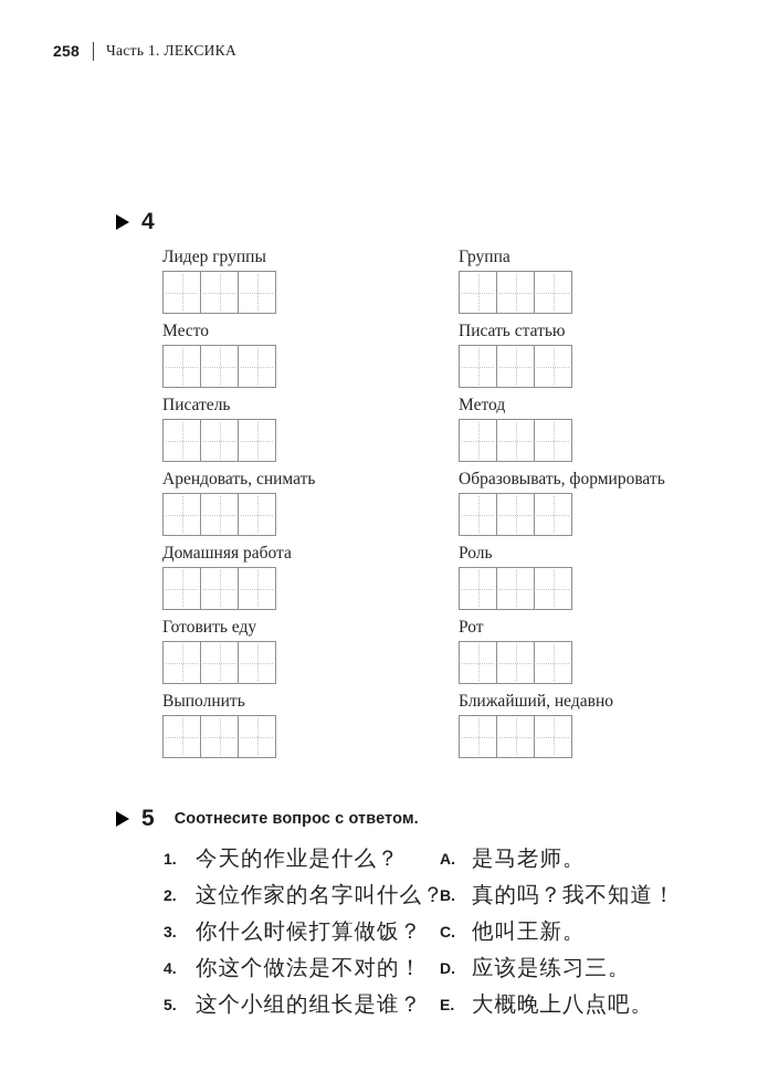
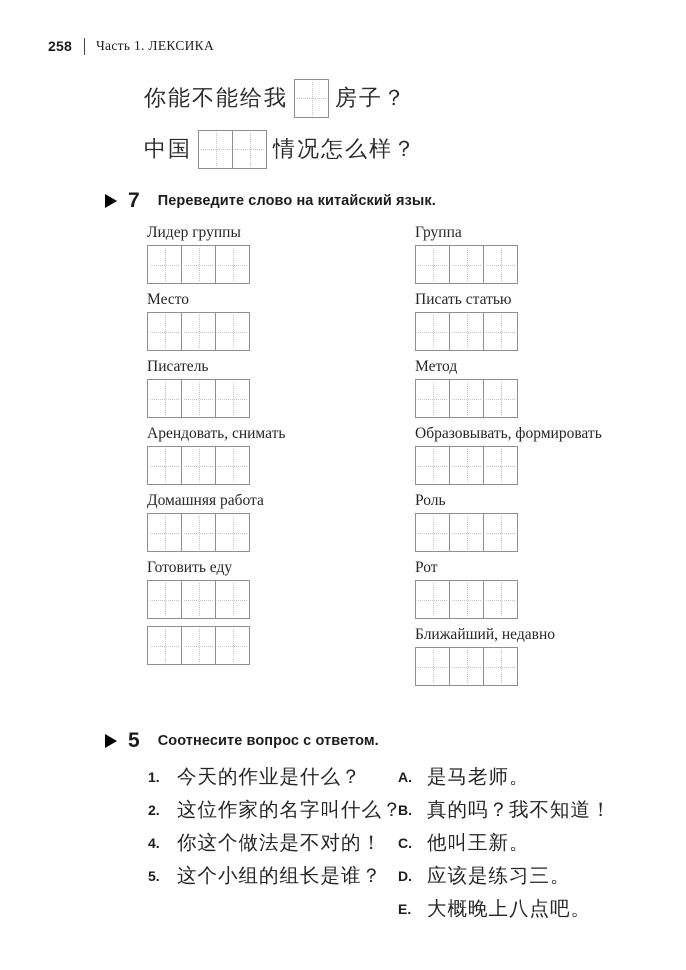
  258
  Часть 1. ЛЕКСИКА
+ 你能不能给我
+ 房子？
+ 中国
+ 情况怎么样？
- 4
+ 7
+ Переведите слово на китайский язык.
  Лидер группы
  Место
  Писатель
  Арендовать, снимать
  Домашняя работа
  Готовить еду
- Выполнить
  Группа
  Писать статью
  Метод
  Образовывать, формировать
  Роль
  Рот
  Ближайший, недавно
  5
  Соотнесите вопрос с ответом.
  1.
  今天的作业是什么？
  2.
  这位作家的名字叫什么？
- 3.
- 你什么时候打算做饭？
  4.
  你这个做法是不对的！
  5.
  这个小组的组长是谁？
  A.
  是马老师。
  B.
  真的吗？我不知道！
  C.
  他叫王新。
  D.
  应该是练习三。
  E.
  大概晚上八点吧。
